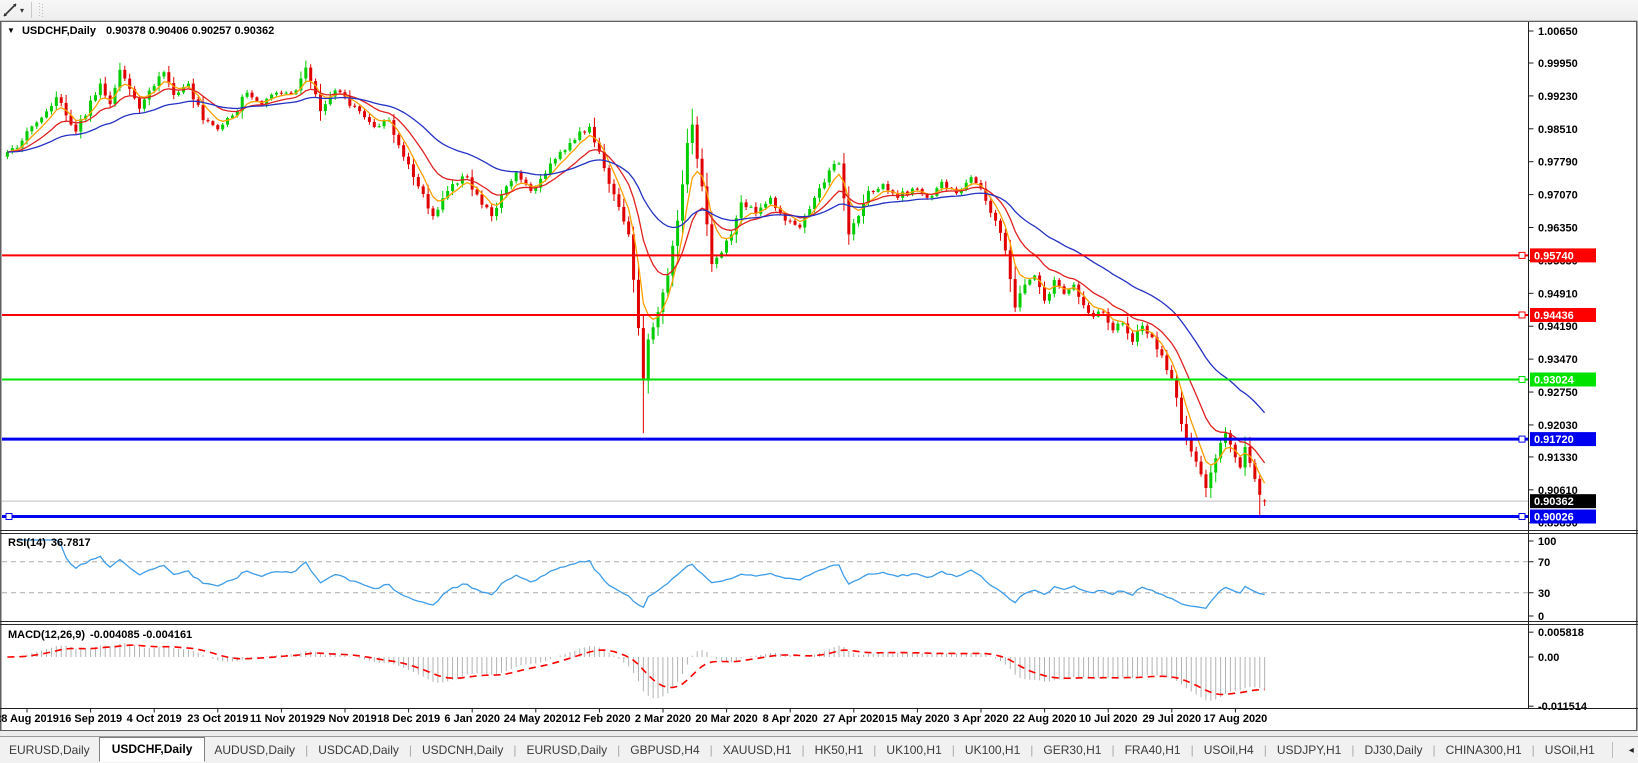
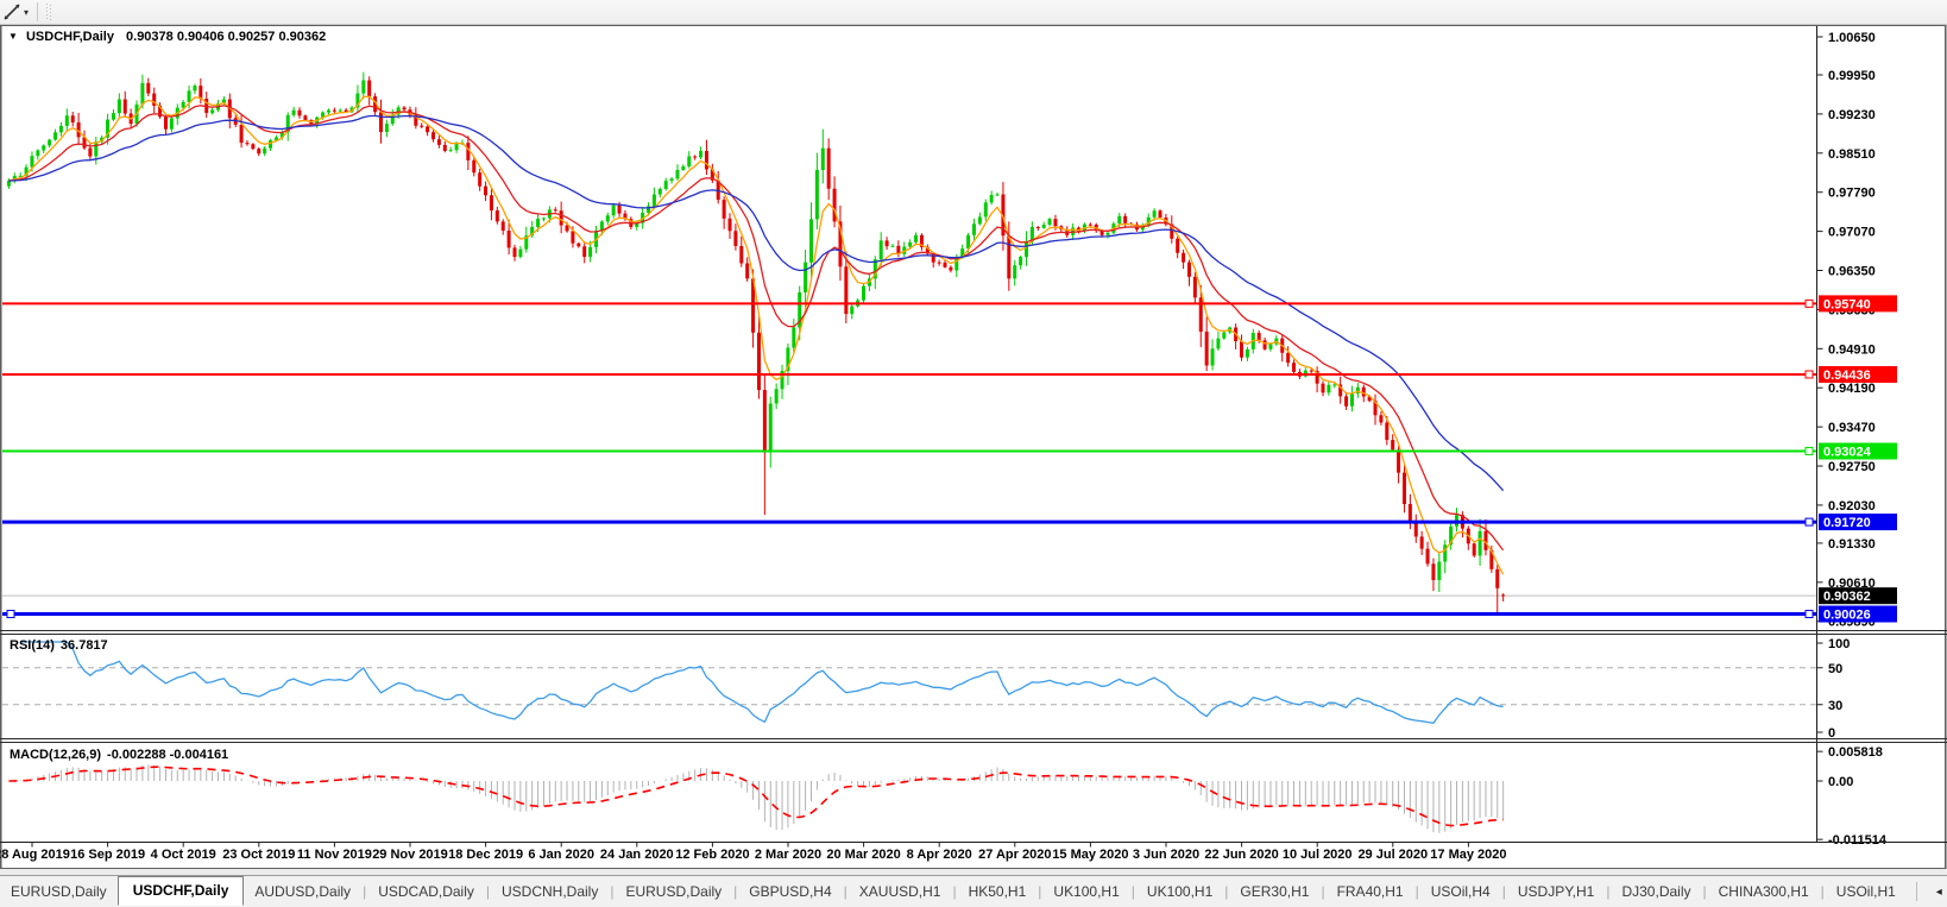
  1.00650
  0.99950
  0.99230
  0.98510
  0.97790
  0.97070
  0.96350
  0.94910
  0.94190
  0.93470
  0.92750
  0.92030
  0.91330
  0.90610
  0.89890
  0.95740
  0.94436
  0.93024
  0.91720
  0.90026
  0.90362
  100
- 70
+ 50
  30
  0
  0.005818
  0.00
  -0.011514
  8 Aug 2019
  16 Sep 2019
  4 Oct 2019
  23 Oct 2019
  11 Nov 2019
  29 Nov 2019
  18 Dec 2019
  6 Jan 2020
- 24 May 2020
+ 24 Jan 2020
  12 Feb 2020
  2 Mar 2020
  20 Mar 2020
  8 Apr 2020
  27 Apr 2020
  15 May 2020
- 3 Apr 2020
+ 3 Jun 2020
- 22 Aug 2020
+ 22 Jun 2020
  10 Jul 2020
  29 Jul 2020
- 17 Aug 2020
+ 17 May 2020
  ▼ USDCHF,Daily 0.90378 0.90406 0.90257 0.90362
  RSI(14) 36.7817
- MACD(12,26,9) -0.004085 -0.004161
+ MACD(12,26,9) -0.002288 -0.004161
  ▾
  EURUSD,Daily
  USDCHF,Daily
  AUDUSD,Daily
  |
  USDCAD,Daily
  |
  USDCNH,Daily
  |
  EURUSD,Daily
  |
  GBPUSD,H4
  |
  XAUUSD,H1
  |
  HK50,H1
  |
  UK100,H1
  |
  UK100,H1
  |
  GER30,H1
  |
  FRA40,H1
  |
  USOil,H4
  |
  USDJPY,H1
  |
  DJ30,Daily
  |
  CHINA300,H1
  |
  USOil,H1
  ◂
